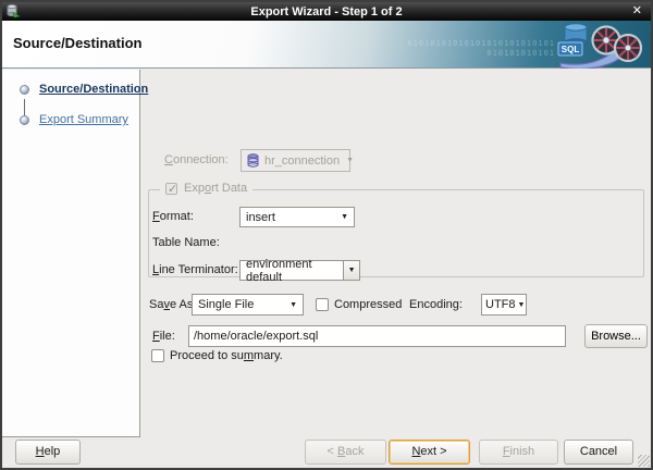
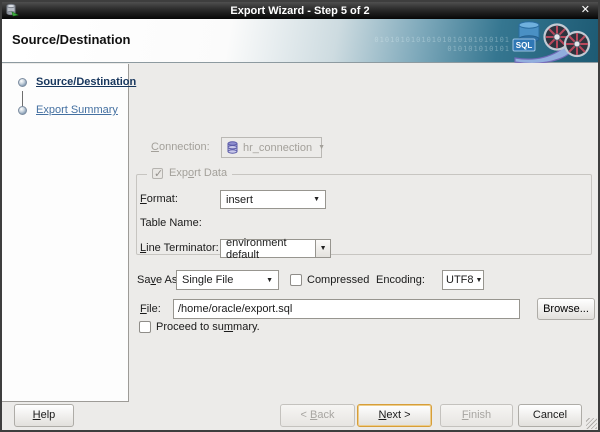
- Export Wizard - Step 1 of 2
+ Export Wizard - Step 5 of 2
  ✕
  Source/Destination
  01010101010101010101010101
  010101010101
  SQL
  Source/Destination
  Export Summary
  Connection:
  hr_connection
  Export Data
  Format:
  insert
  Table Name:
  Line Terminator:
  environment default
  Save As
  Single File
  Compressed
  Encoding:
  UTF8
  File:
  /home/oracle/export.sql
  Browse...
  Proceed to summary.
  Help
  < Back
  Next >
  Finish
  Cancel
